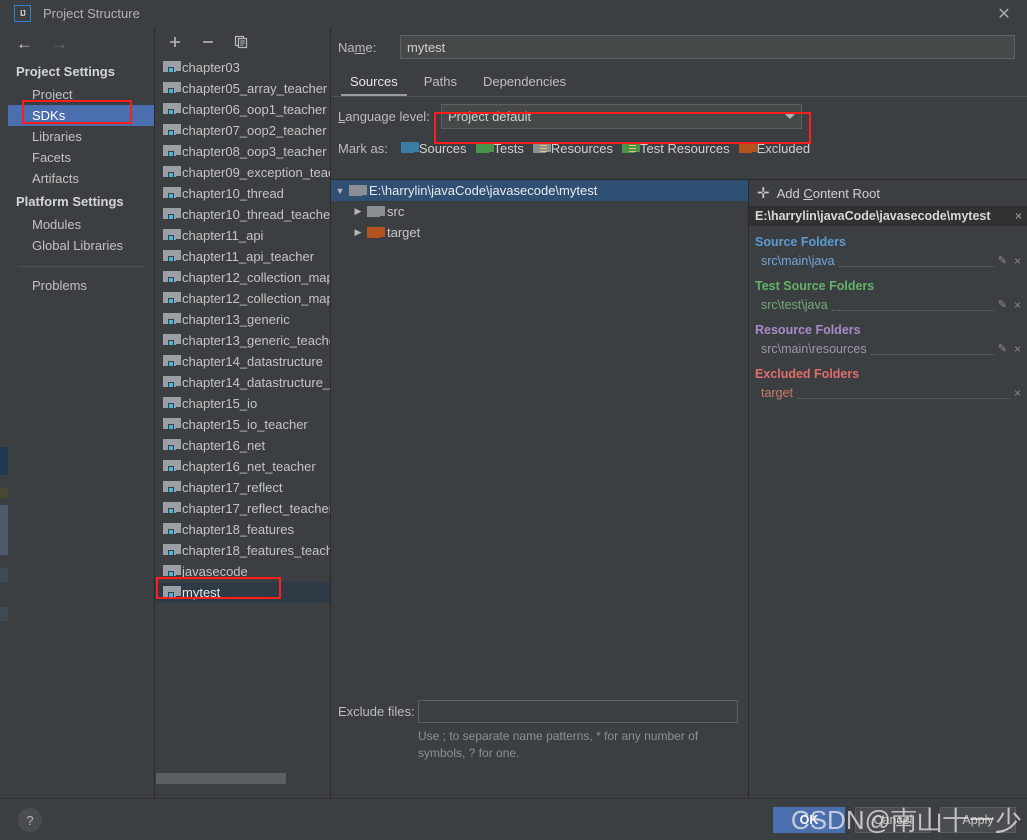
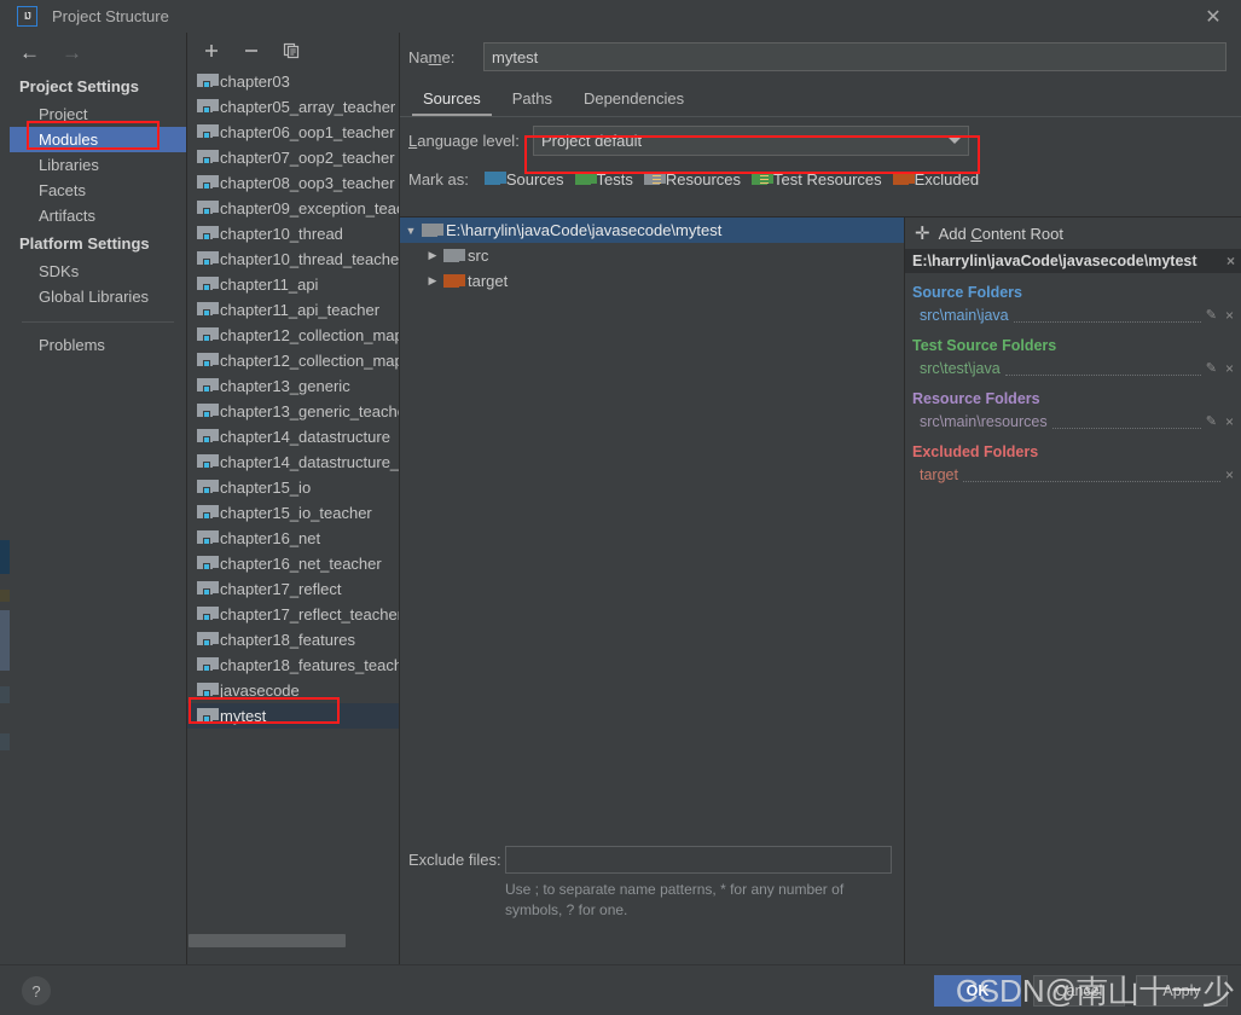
  IJ
  Project Structure
  ✕
  ←
  →
  Project Settings
  Project
- SDKs
+ Modules
  Libraries
  Facets
  Artifacts
  Platform Settings
- Modules
+ SDKs
  Global Libraries
  Problems
  chapter03
  chapter05_array_teacher
  chapter06_oop1_teacher
  chapter07_oop2_teacher
  chapter08_oop3_teacher
  chapter09_exception_tea
  chapter10_thread
  chapter10_thread_teache
  chapter11_api
  chapter11_api_teacher
  chapter12_collection_ma
  chapter12_collection_ma
  chapter13_generic
  chapter13_generic_teach
  chapter14_datastructure
  chapter14_datastructure_
  chapter15_io
  chapter15_io_teacher
  chapter16_net
  chapter16_net_teacher
  chapter17_reflect
  chapter17_reflect_teache
  chapter18_features
  chapter18_features_teach
  javasecode
  mytest
  Name:
  mytest
  Sources
  Paths
  Dependencies
  Language level:
  Project default
  Mark as:
  Sources
  Tests
  Resources
  Test Resources
  Excluded
  ▼
  E:\harrylin\javaCode\javasecode\mytest
  ▶
  src
  ▶
  target
  ✛
  Add Content Root
  E:\harrylin\javaCode\javasecode\mytest
  ×
  Source Folders
  src\main\java
  ✎
  ×
  Test Source Folders
  src\test\java
  ✎
  ×
  Resource Folders
  src\main\resources
  ✎
  ×
  Excluded Folders
  target
  ×
  Exclude files:
  Use ; to separate name patterns, * for any number of symbols, ? for one.
  ?
  OK
  Cancel
  Apply
  CSDN@南山十一少
